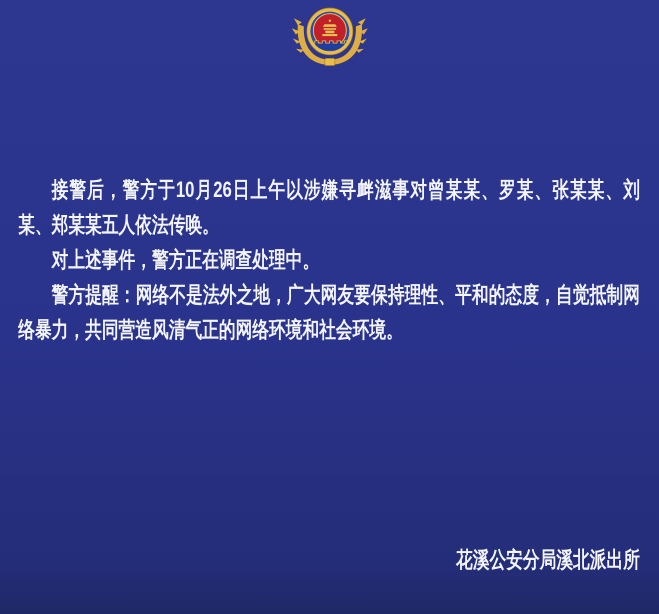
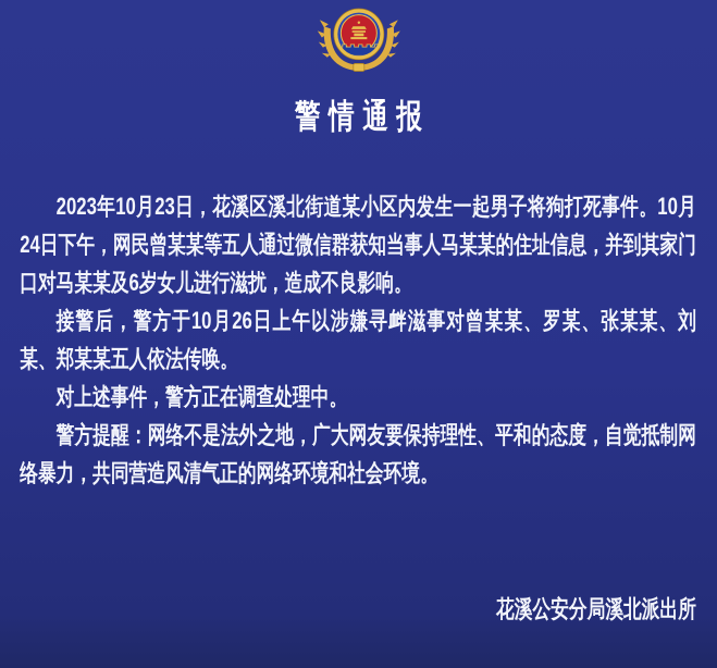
+ 警情通报
+ 2023年10月23日，花溪区溪北街道某小区内发生一起男子将狗打死事件。10月24日下午，网民曾某某等五人通过微信群获知当事人马某某的住址信息，并到其家门口对马某某及6岁女儿进行滋扰，造成不良影响。
  接警后，警方于10月26日上午以涉嫌寻衅滋事对曾某某、罗某、张某某、刘某、郑某某五人依法传唤。
  对上述事件，警方正在调查处理中。
  警方提醒：网络不是法外之地，广大网友要保持理性、平和的态度，自觉抵制网络暴力，共同营造风清气正的网络环境和社会环境。
  花溪公安分局溪北派出所
